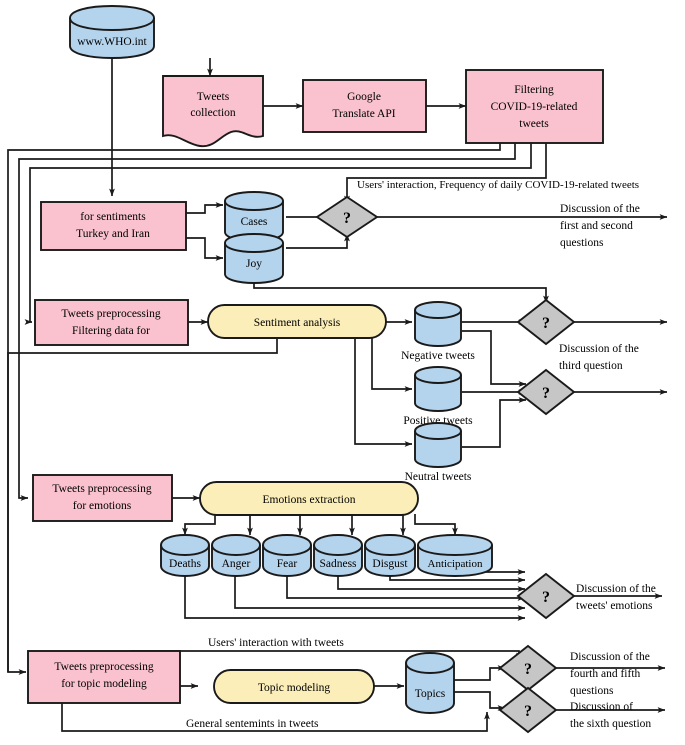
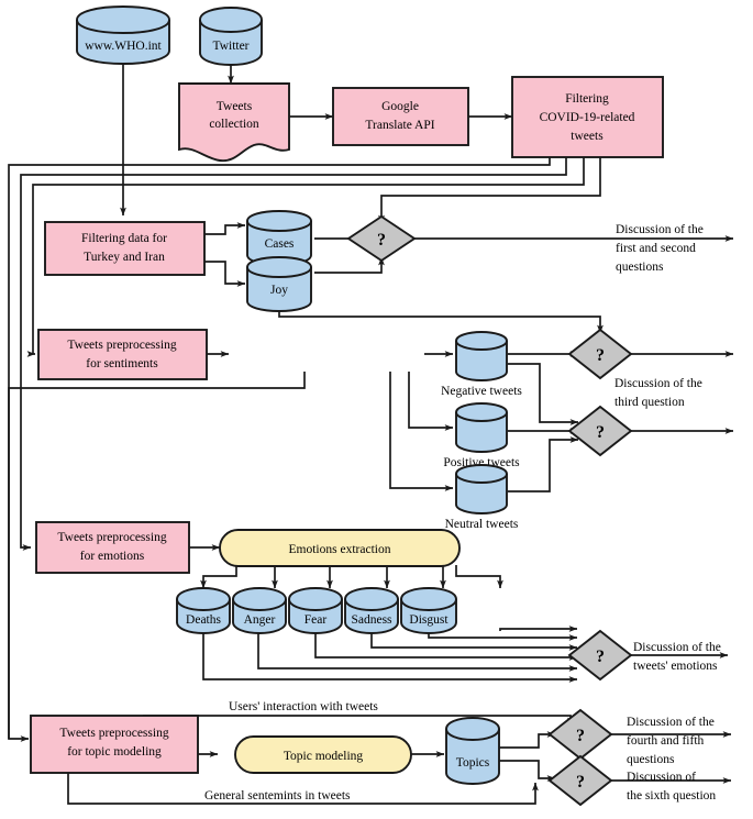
  www.WHO.int
+ Twitter
  Tweets
  collection
  Google
  Translate API
  Filtering
  COVID-19-related
  tweets
- Users' interaction, Frequency of daily COVID-19-related tweets
- for sentiments
+ Filtering data for
  Turkey and Iran
  Cases
  Joy
  ?
  Discussion of the
  first and second
  questions
  Tweets preprocessing
- Filtering data for
+ for sentiments
- Sentiment analysis
  Negative tweets
  Positive tweets
  Neutral tweets
  ?
  ?
  Discussion of the
  third question
  Tweets preprocessing
  for emotions
  Emotions extraction
  Deaths
  Anger
  Fear
  Sadness
  Disgust
- Anticipation
  ?
  Discussion of the
  tweets' emotions
  Users' interaction with tweets
  Tweets preprocessing
  for topic modeling
  Topic modeling
  Topics
  ?
  Discussion of the
  fourth and fifth
  questions
  ?
  Discussion of
  the sixth question
  General sentemints in tweets
